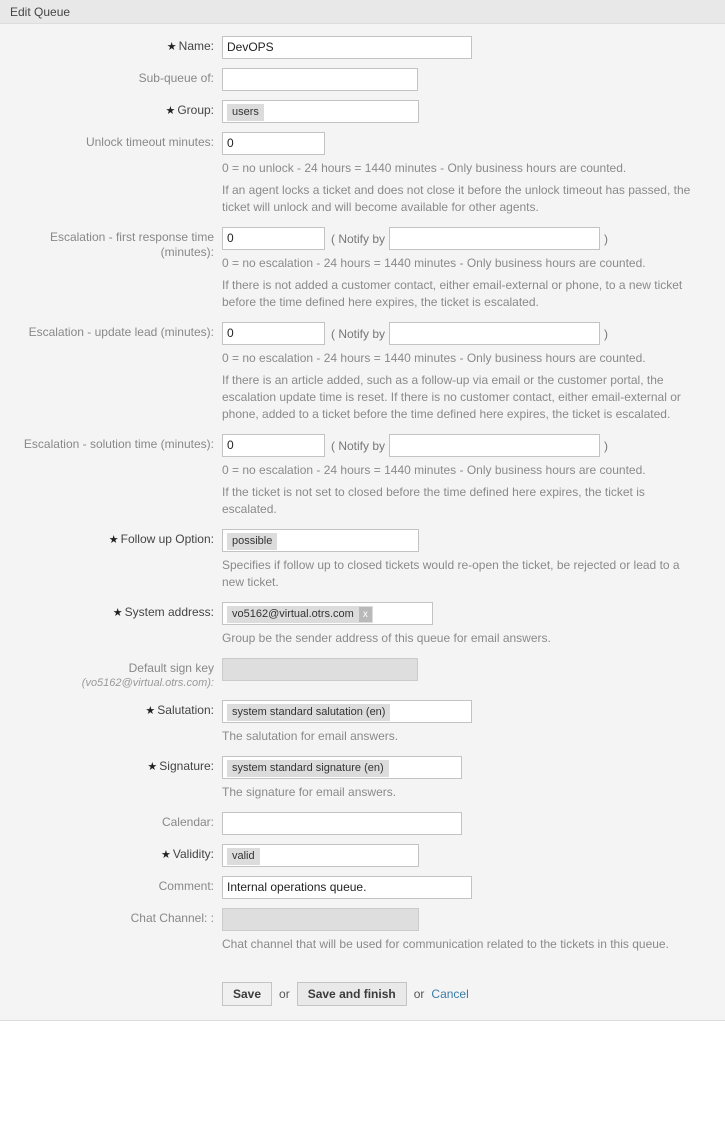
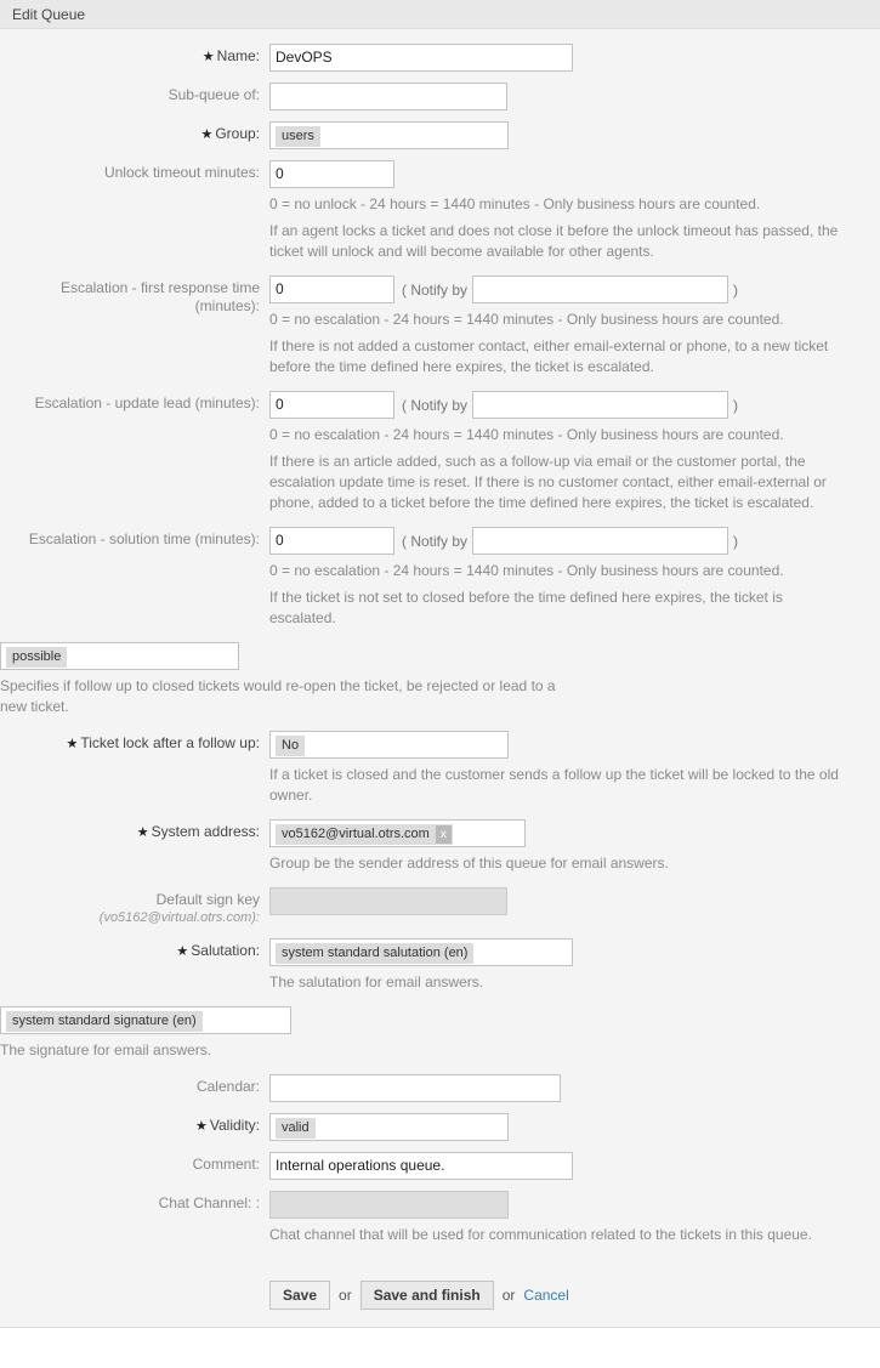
  Edit Queue
  ★ Name:
  DevOPS
  Sub-queue of:
  ★ Group:
  users
  Unlock timeout minutes:
  0
  0 = no unlock - 24 hours = 1440 minutes - Only business hours are counted.
  If an agent locks a ticket and does not close it before the unlock timeout has passed, the ticket will unlock and will become available for other agents.
  Escalation - first response time
  (minutes):
  0
  ( Notify by
  )
  0 = no escalation - 24 hours = 1440 minutes - Only business hours are counted.
  If there is not added a customer contact, either email-external or phone, to a new ticket before the time defined here expires, the ticket is escalated.
  Escalation - update lead (minutes):
  0
  ( Notify by
  )
  0 = no escalation - 24 hours = 1440 minutes - Only business hours are counted.
  If there is an article added, such as a follow-up via email or the customer portal, the escalation update time is reset. If there is no customer contact, either email-external or phone, added to a ticket before the time defined here expires, the ticket is escalated.
  Escalation - solution time (minutes):
  0
  ( Notify by
  )
  0 = no escalation - 24 hours = 1440 minutes - Only business hours are counted.
  If the ticket is not set to closed before the time defined here expires, the ticket is escalated.
- ★ Follow up Option:
  possible
  Specifies if follow up to closed tickets would re-open the ticket, be rejected or lead to a new ticket.
+ ★ Ticket lock after a follow up:
+ No
+ If a ticket is closed and the customer sends a follow up the ticket will be locked to the old owner.
  ★ System address:
  vo5162@virtual.otrs.com x
  Group be the sender address of this queue for email answers.
  Default sign key
  (vo5162@virtual.otrs.com):
  ★ Salutation:
  system standard salutation (en)
  The salutation for email answers.
- ★ Signature:
  system standard signature (en)
  The signature for email answers.
  Calendar:
  ★ Validity:
  valid
  Comment:
  Internal operations queue.
  Chat Channel: :
  Chat channel that will be used for communication related to the tickets in this queue.
  Save
  or
  Save and finish
  or
  Cancel
